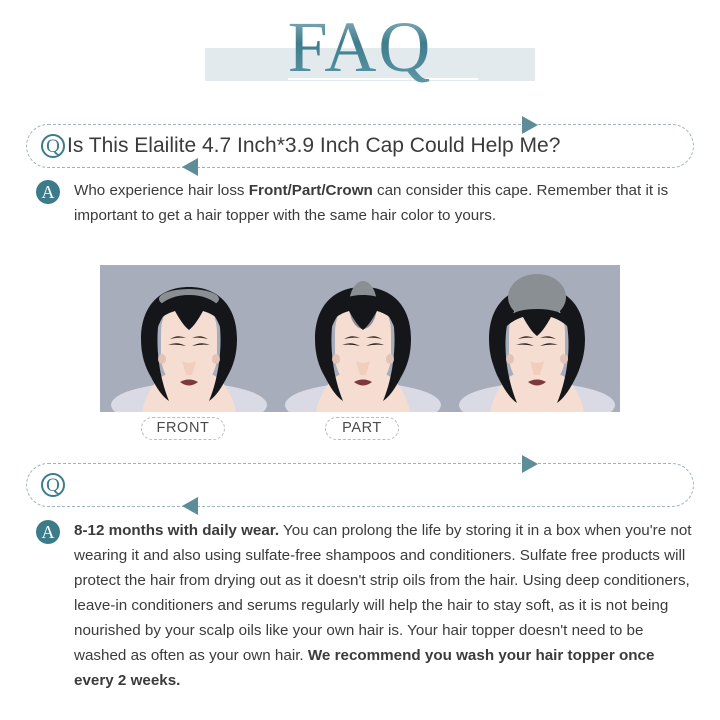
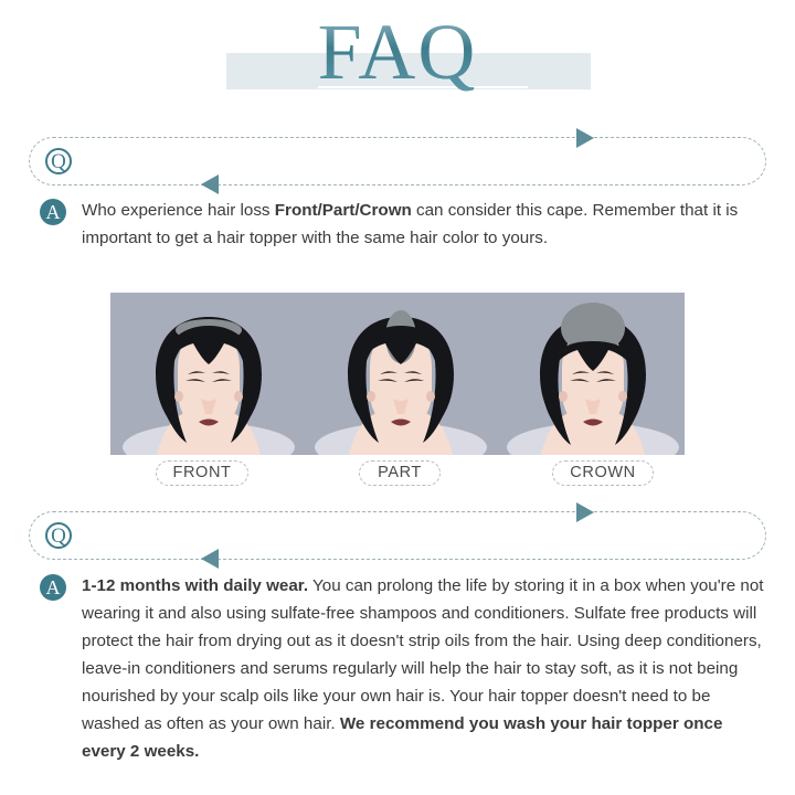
  FAQ
  Q
- Is This Elailite 4.7 Inch*3.9 Inch Cap Could Help Me?
  A
  Who experience hair loss Front/Part/Crown can consider this cape. Remember that it is important to get a hair topper with the same hair color to yours.
  FRONT
  PART
+ CROWN
  Q
  A
- 8-12 months with daily wear. You can prolong the life by storing it in a box when you're not wearing it and also using sulfate-free shampoos and conditioners. Sulfate free products will protect the hair from drying out as it doesn't strip oils from the hair. Using deep conditioners, leave-in conditioners and serums regularly will help the hair to stay soft, as it is not being nourished by your scalp oils like your own hair is. Your hair topper doesn't need to be washed as often as your own hair. We recommend you wash your hair topper once every 2 weeks.
+ 1-12 months with daily wear. You can prolong the life by storing it in a box when you're not wearing it and also using sulfate-free shampoos and conditioners. Sulfate free products will protect the hair from drying out as it doesn't strip oils from the hair. Using deep conditioners, leave-in conditioners and serums regularly will help the hair to stay soft, as it is not being nourished by your scalp oils like your own hair is. Your hair topper doesn't need to be washed as often as your own hair. We recommend you wash your hair topper once every 2 weeks.
